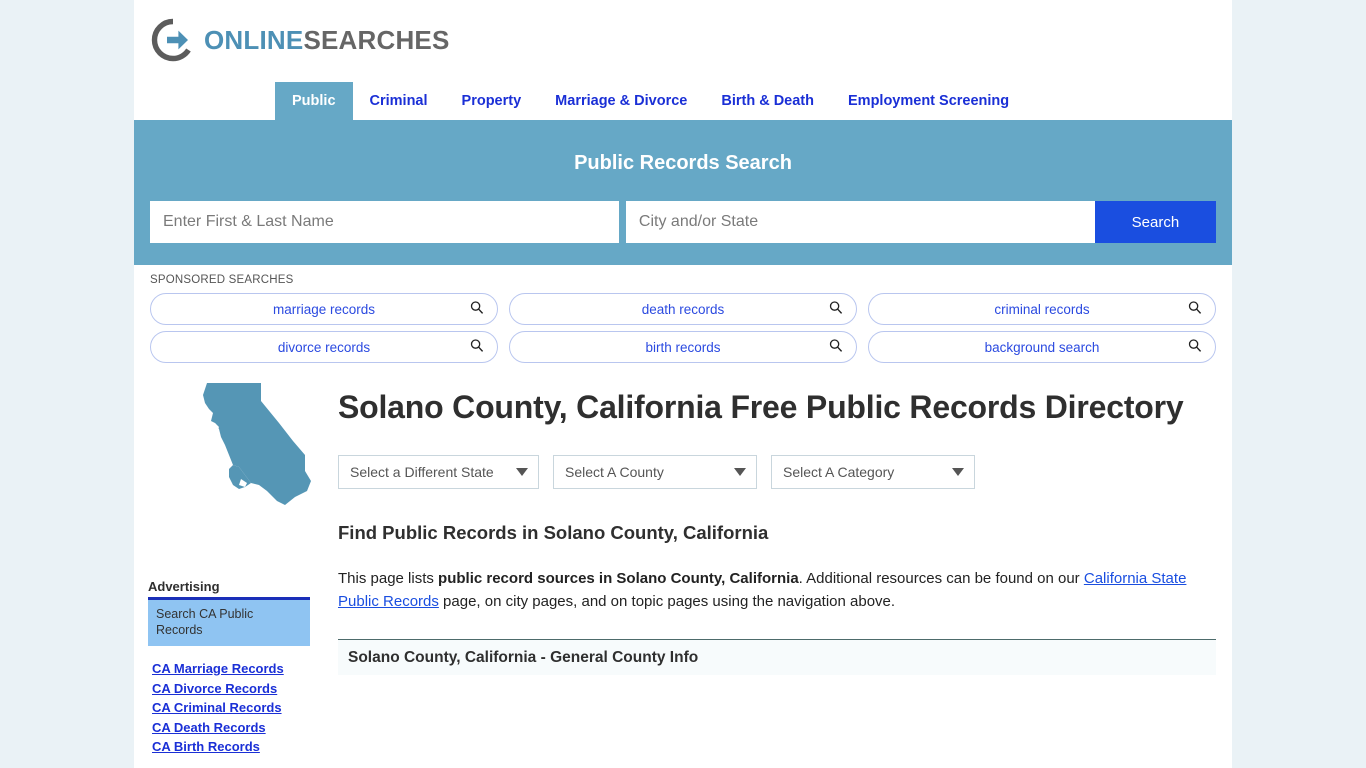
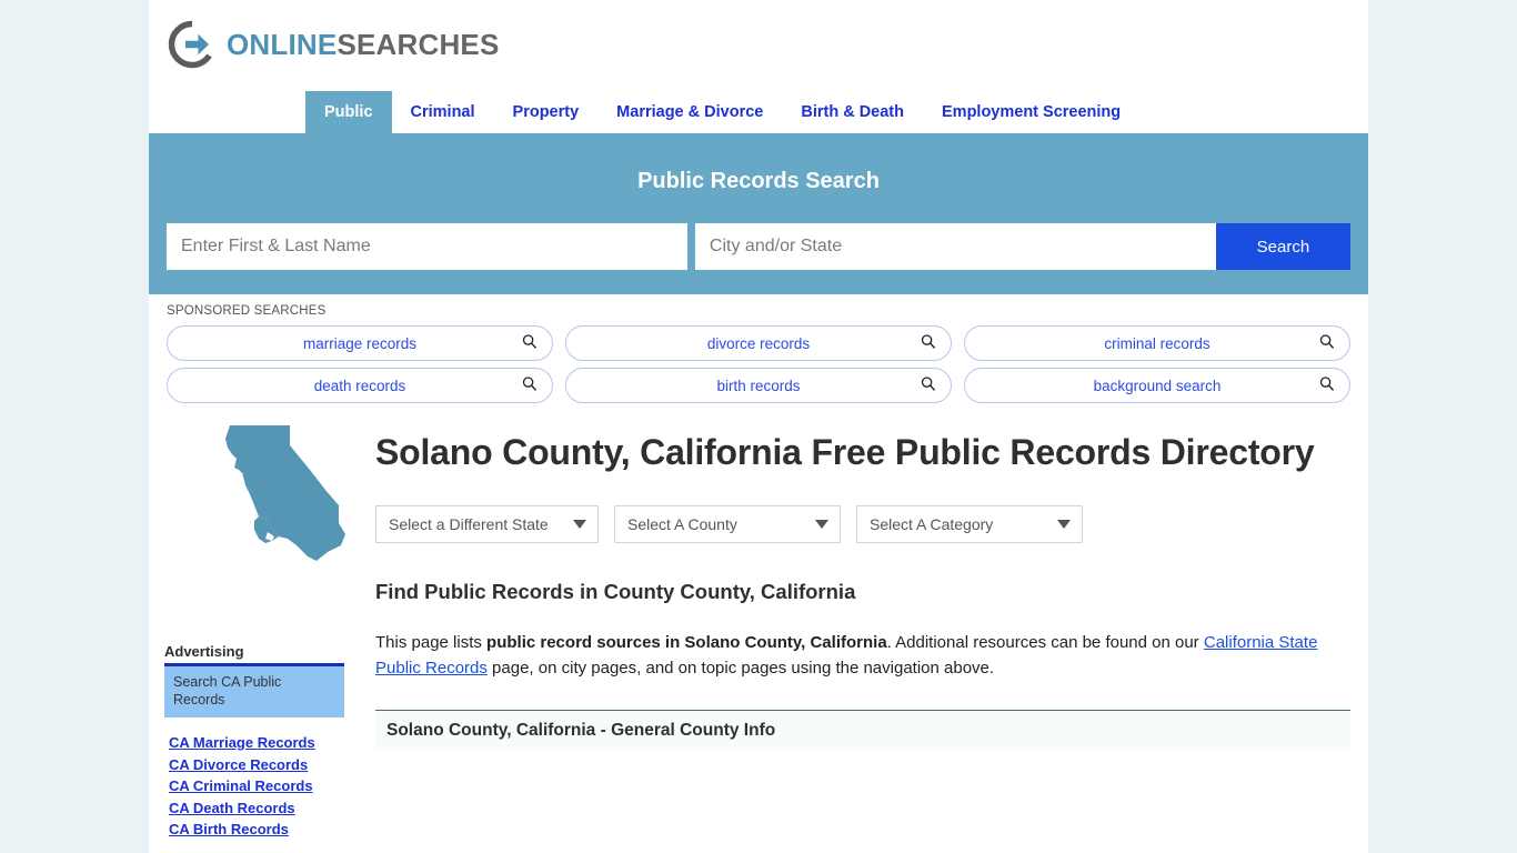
  ONLINESEARCHES
  Public
  Criminal
  Property
  Marriage & Divorce
  Birth & Death
  Employment Screening
  Public Records Search
  Enter First & Last Name
  City and/or State
  Search
  SPONSORED SEARCHES
  marriage records
- death records
+ divorce records
  criminal records
- divorce records
+ death records
  birth records
  background search
  Advertising
  Search CA Public Records
  CA Marriage Records
  CA Divorce Records
  CA Criminal Records
  CA Death Records
  CA Birth Records
  Solano County, California Free Public Records Directory
  Select a Different State
  Select A County
  Select A Category
- Find Public Records in Solano County, California
+ Find Public Records in County County, California
  This page lists public record sources in Solano County, California. Additional resources can be found on our California State Public Records page, on city pages, and on topic pages using the navigation above.
  Solano County, California - General County Info
